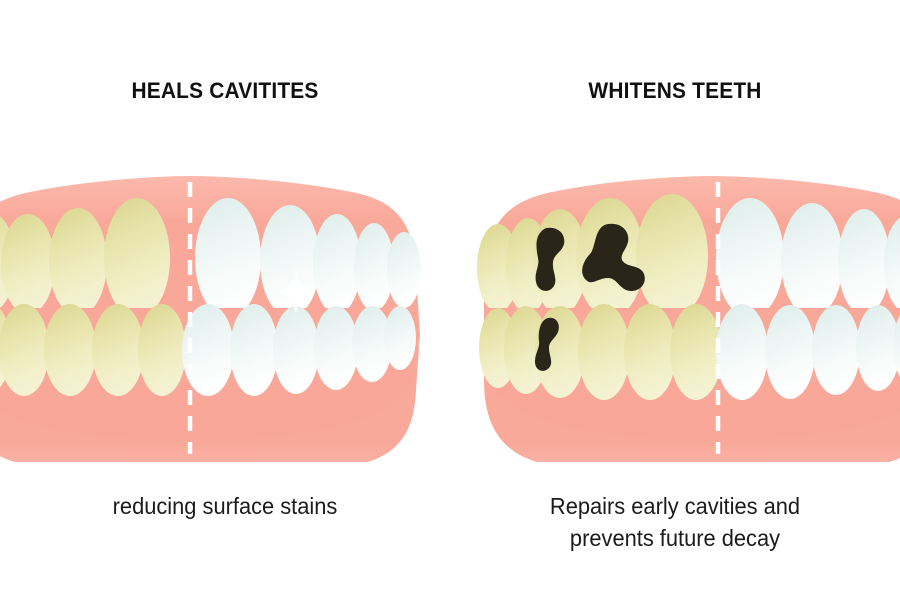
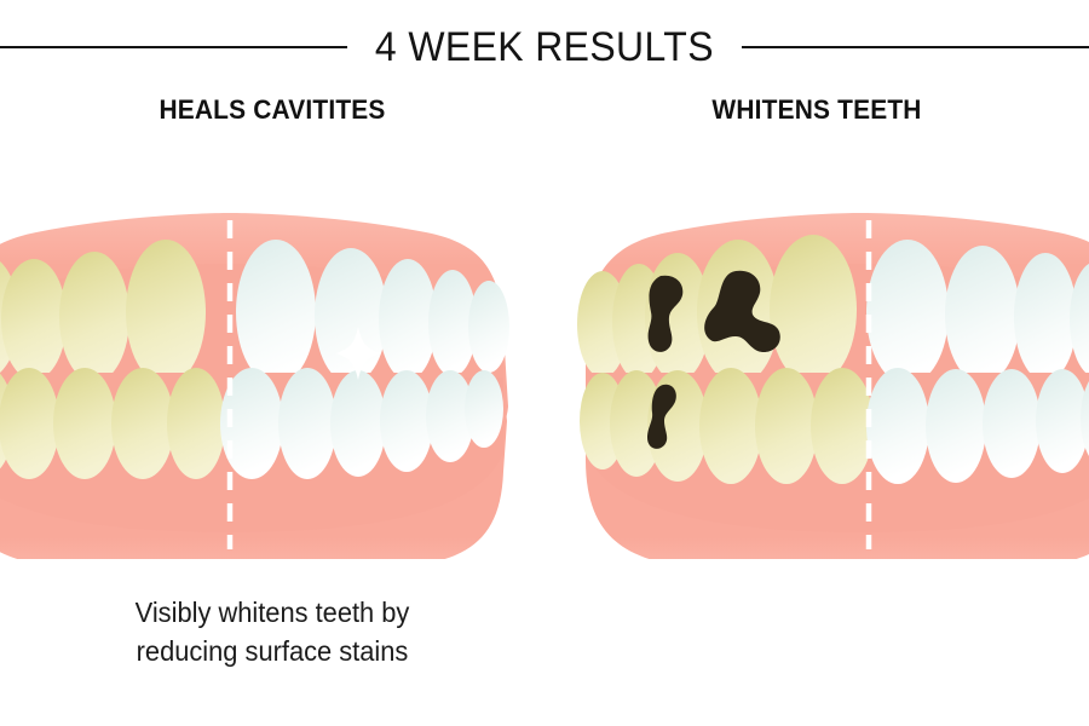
+ 4 WEEK RESULTS
  HEALS CAVITITES
+ Visibly whitens teeth by
  reducing surface stains
  WHITENS TEETH
- Repairs early cavities and
- prevents future decay
